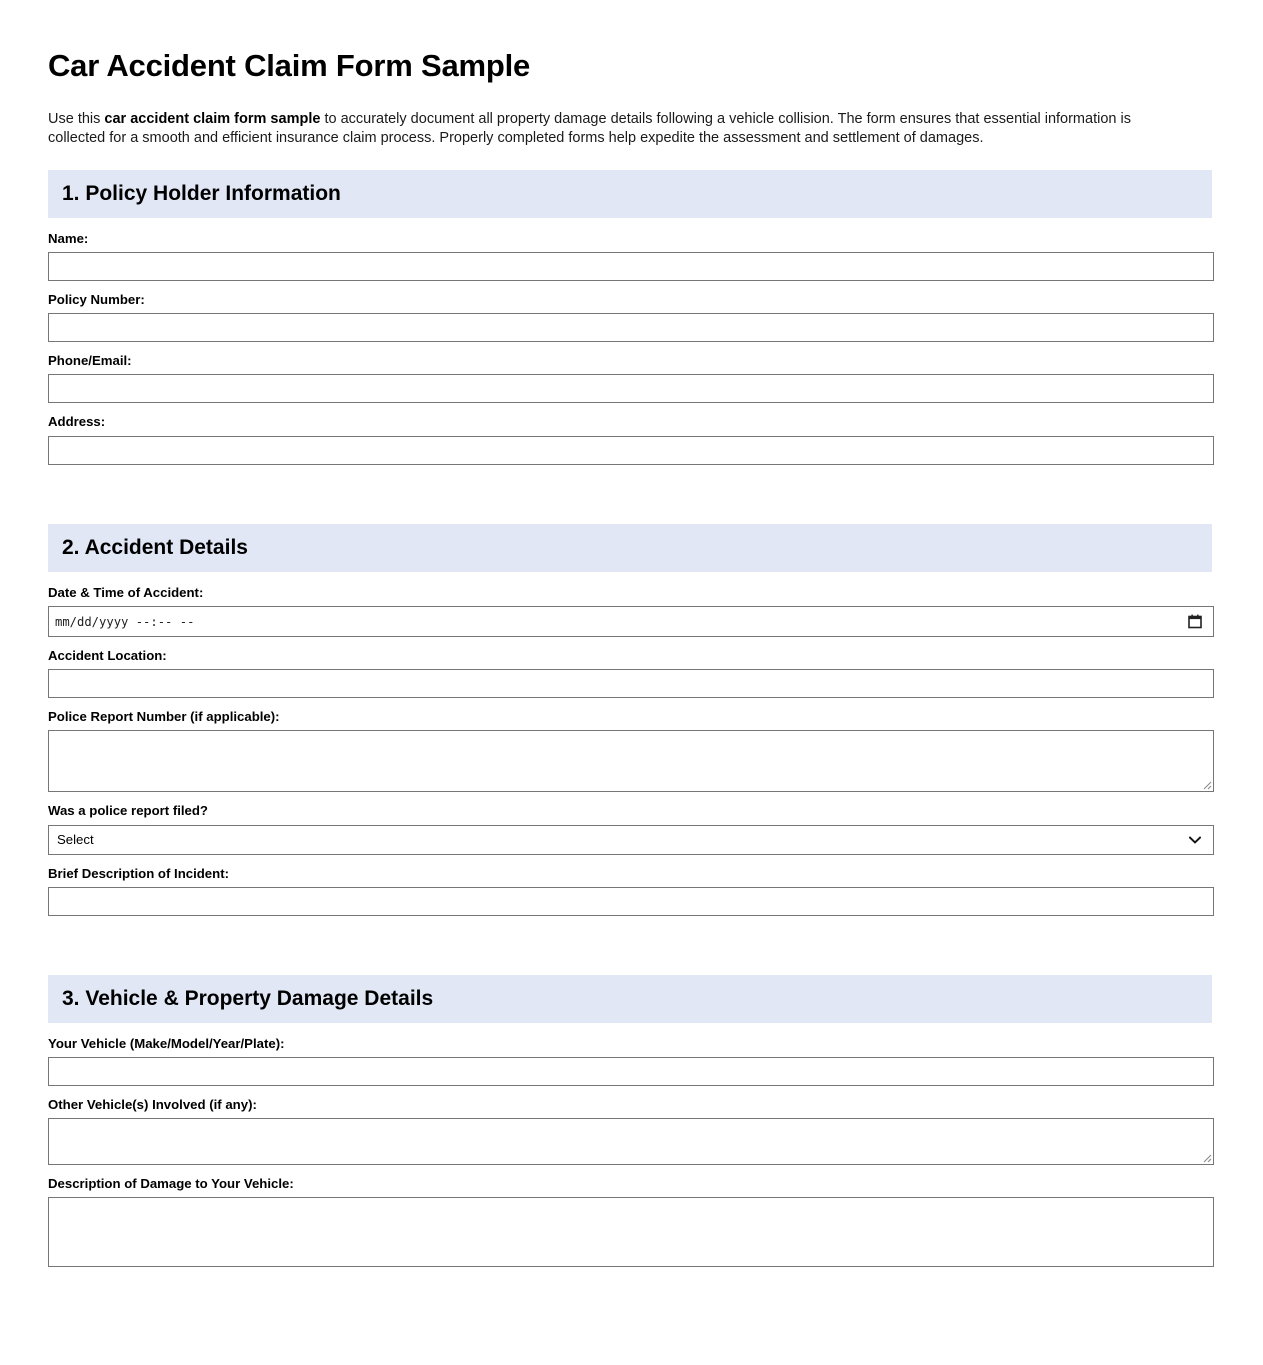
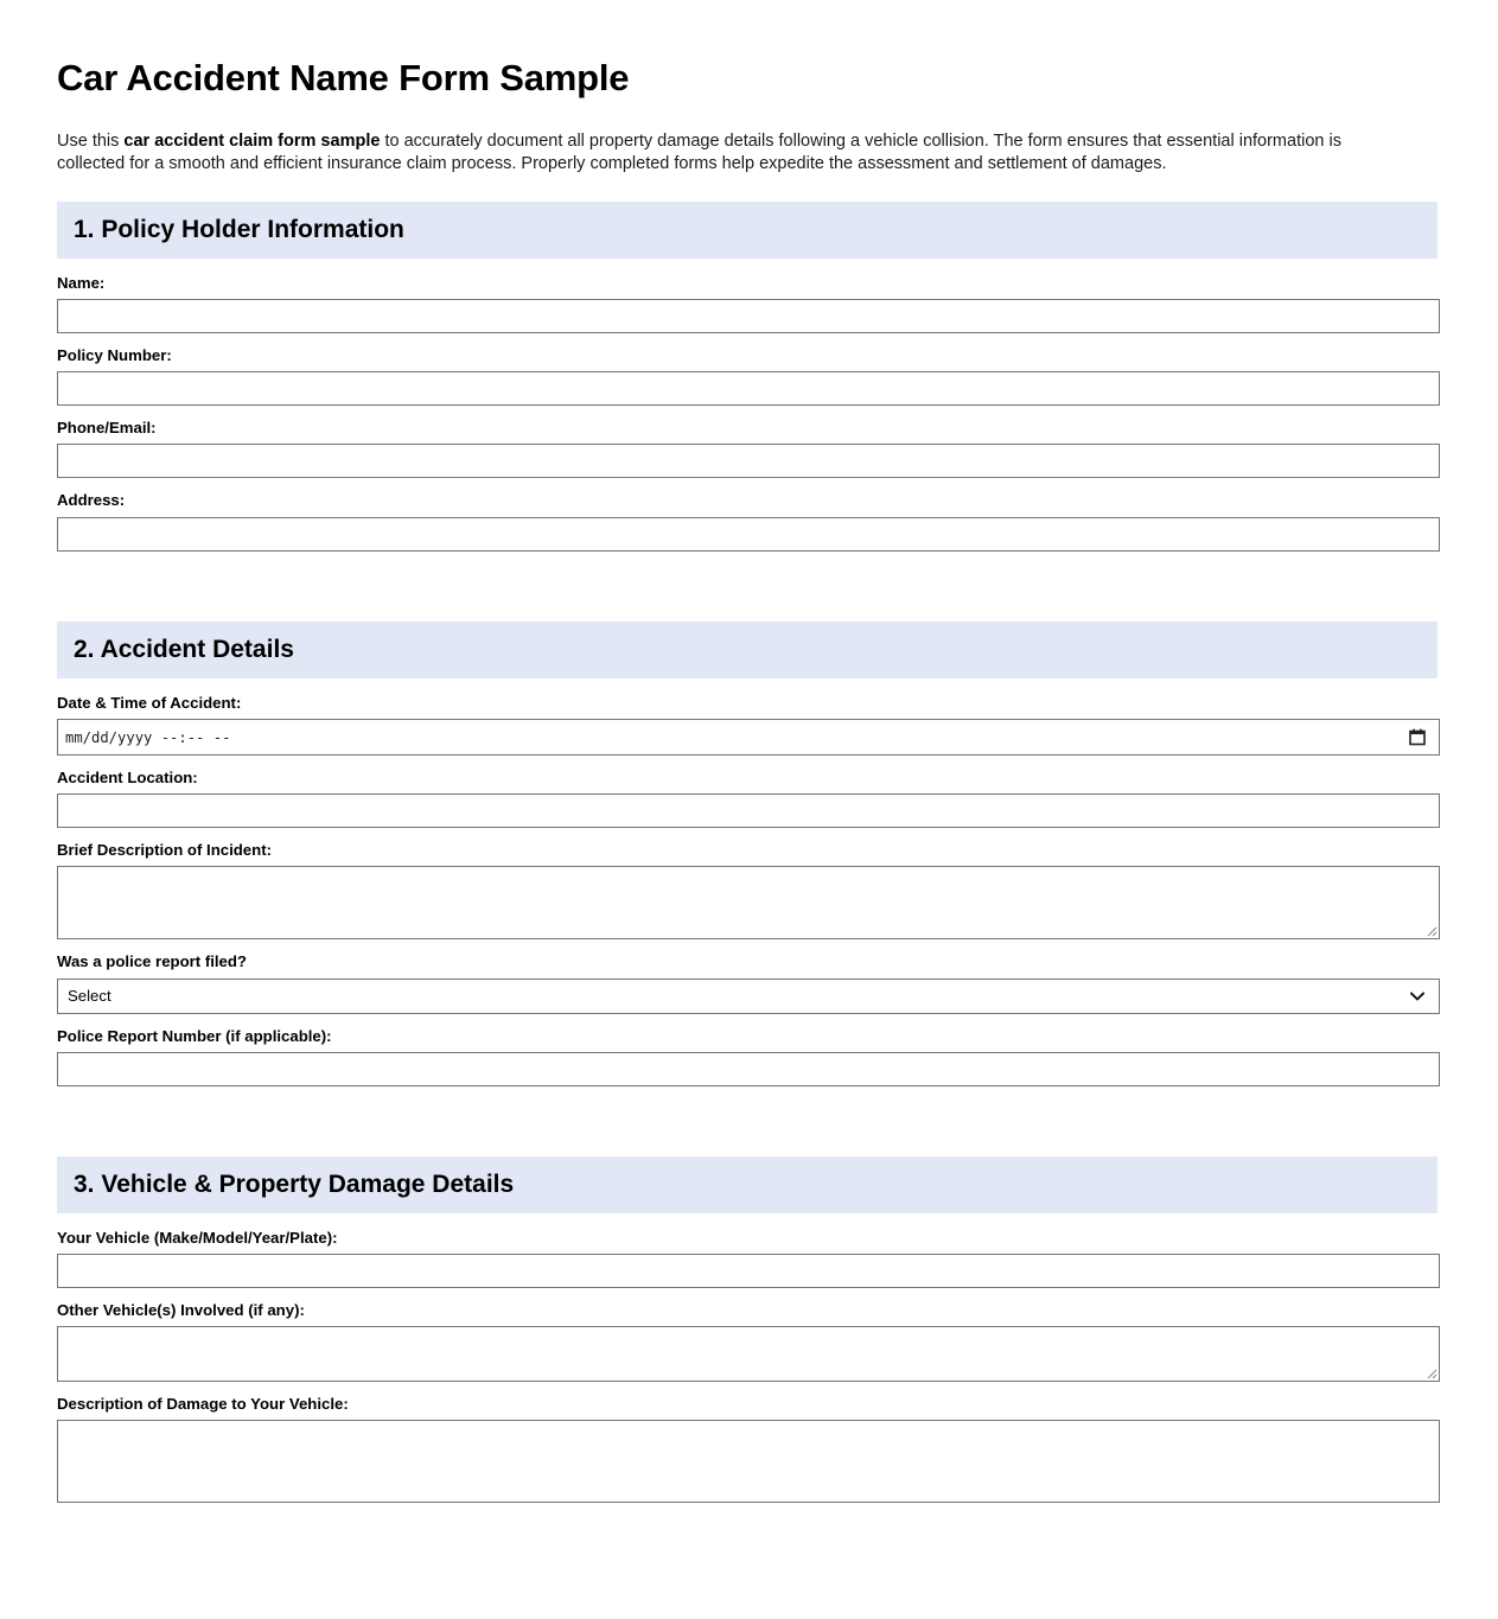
- Car Accident Claim Form Sample
+ Car Accident Name Form Sample
  Use this car accident claim form sample to accurately document all property damage details following a vehicle collision. The form ensures that essential information is collected for a smooth and efficient insurance claim process. Properly completed forms help expedite the assessment and settlement of damages.
  1. Policy Holder Information
  Name:
  Policy Number:
  Phone/Email:
  Address:
  2. Accident Details
  Date & Time of Accident:
  mm/dd/yyyy --:-- --
  Accident Location:
- Police Report Number (if applicable):
+ Brief Description of Incident:
  Was a police report filed?
  Select
- Brief Description of Incident:
+ Police Report Number (if applicable):
  3. Vehicle & Property Damage Details
  Your Vehicle (Make/Model/Year/Plate):
  Other Vehicle(s) Involved (if any):
  Description of Damage to Your Vehicle:
